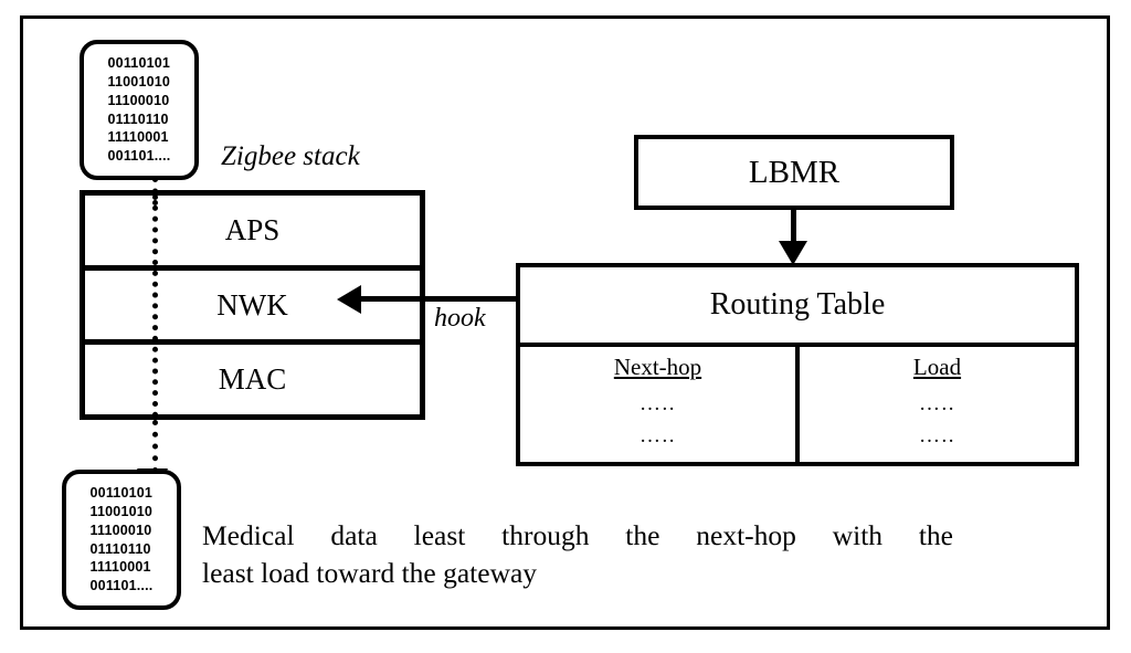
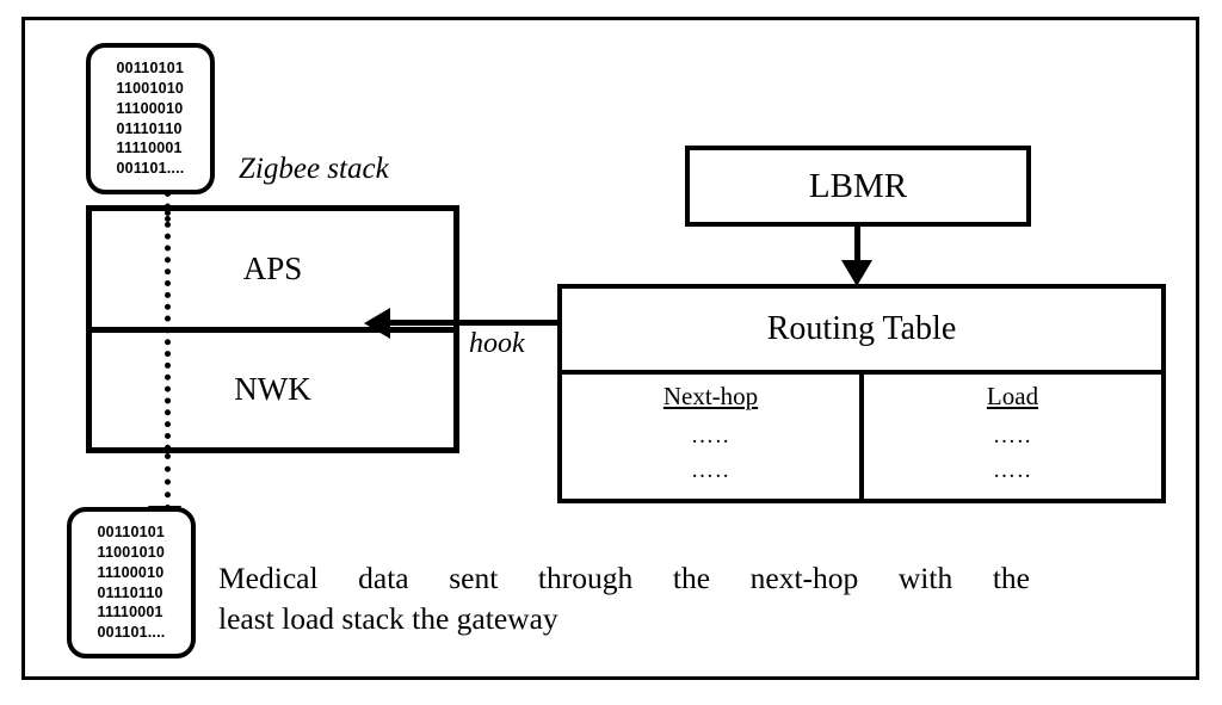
  00110101
  11001010
  11100010
  01110110
  11110001
  001101....
  Zigbee stack
  APS
  NWK
- MAC
  LBMR
  hook
  Routing Table
  Next-hop
  …..
  …..
  Load
  …..
  …..
  00110101
  11001010
  11100010
  01110110
  11110001
  001101....
- Medical data least through the next-hop with the
+ Medical data sent through the next-hop with the
- least load toward the gateway
+ least load stack the gateway
